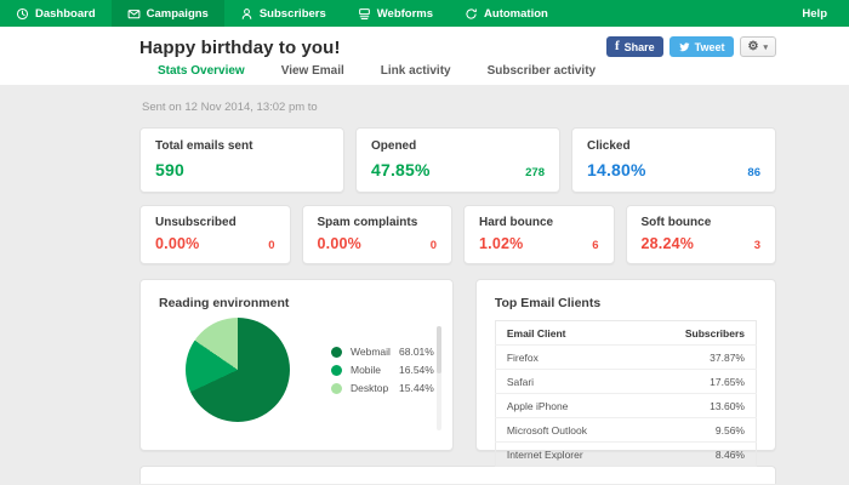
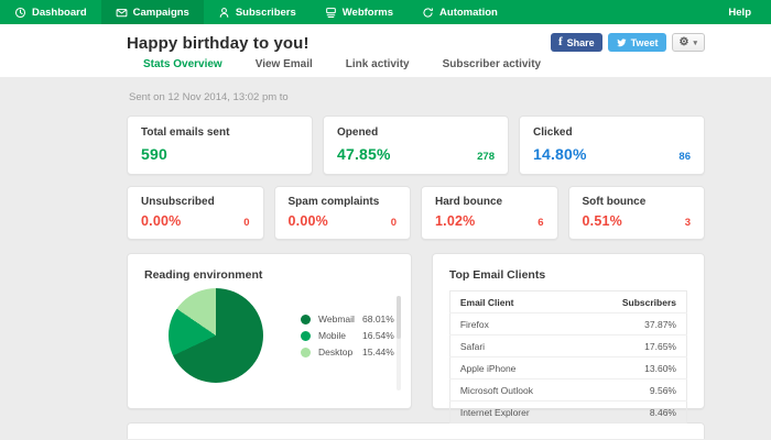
  Dashboard
  Campaigns
  Subscribers
  Webforms
  Automation
  Help
  Happy birthday to you!
  Stats Overview
  View Email
  Link activity
  Subscriber activity
  f
  Share
  Tweet
  ⚙
  Sent on 12 Nov 2014, 13:02 pm to
  Total emails sent
  590
  Opened
  47.85%
  278
  Clicked
  14.80%
  86
  Unsubscribed
  0.00%
  0
  Spam complaints
  0.00%
  0
  Hard bounce
  1.02%
  6
  Soft bounce
- 28.24%
+ 0.51%
  3
  Reading environment
  Webmail
  68.01%
  Mobile
  16.54%
  Desktop
  15.44%
  Top Email Clients
  Email Client	Subscribers
  Firefox	37.87%
  Safari	17.65%
  Apple iPhone	13.60%
  Microsoft Outlook	9.56%
  Internet Explorer	8.46%
